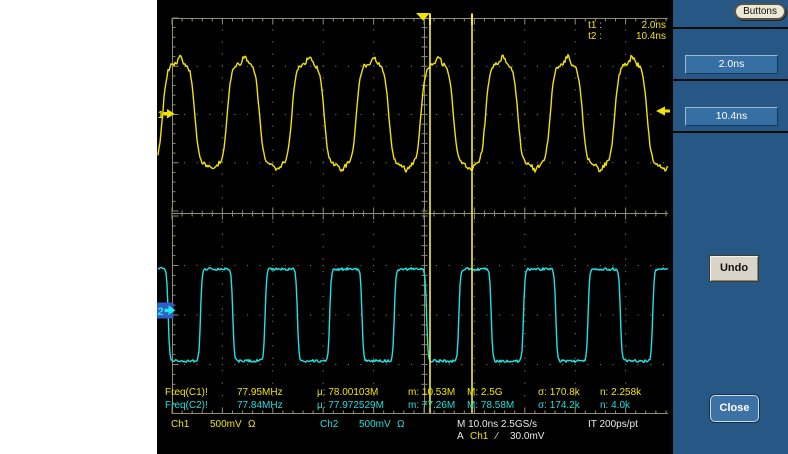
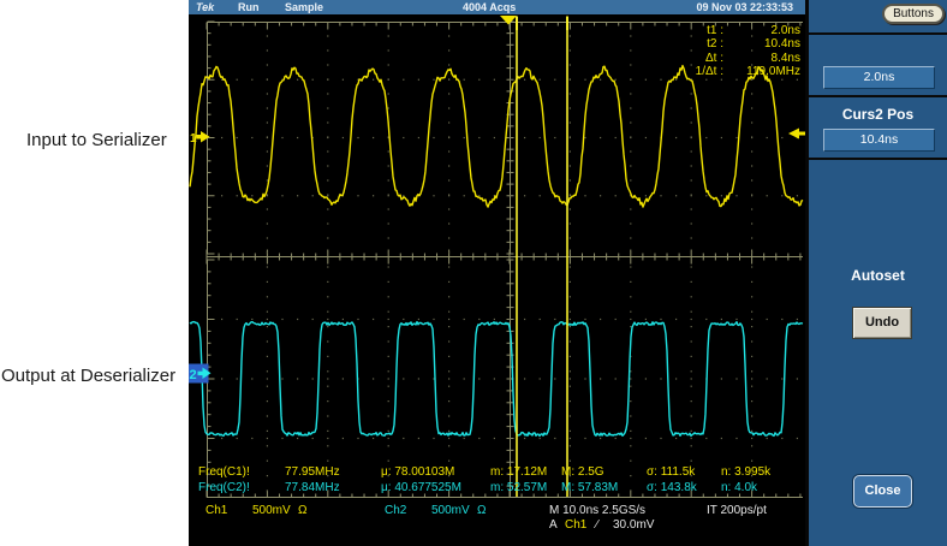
+ Input to Serializer
+ Output at Deserializer
+ Tek
+ Run
+ Sample
+ 4004 Acqs
+ 09 Nov 03 22:33:53
  1
  2
  t1 :
  2.0ns
  t2 :
  10.4ns
+ Δt :
+ 8.4ns
+ 1/Δt :
+ 119.0MHz
  Freq(C1)!
  77.95MHz
  μ: 78.00103M
- m: 10.53M
+ m: 17.12M
  M: 2.5G
- σ: 170.8k
+ σ: 111.5k
- n: 2.258k
+ n: 3.995k
  Freq(C2)!
  77.84MHz
- μ: 77.972529M
+ μ: 40.677525M
- m: 77.26M
+ m: 52.57M
- M: 78.58M
+ M: 57.83M
- σ: 174.2k
+ σ: 143.8k
  n: 4.0k
  Ch1
  500mV
  Ω
  Ch2
  500mV
  Ω
  M 10.0ns 2.5GS/s
  IT 200ps/pt
  A
  Ch1
  ∕
  30.0mV
  Buttons
  2.0ns
+ Curs2 Pos
  10.4ns
+ Autoset
  Undo
  Close
